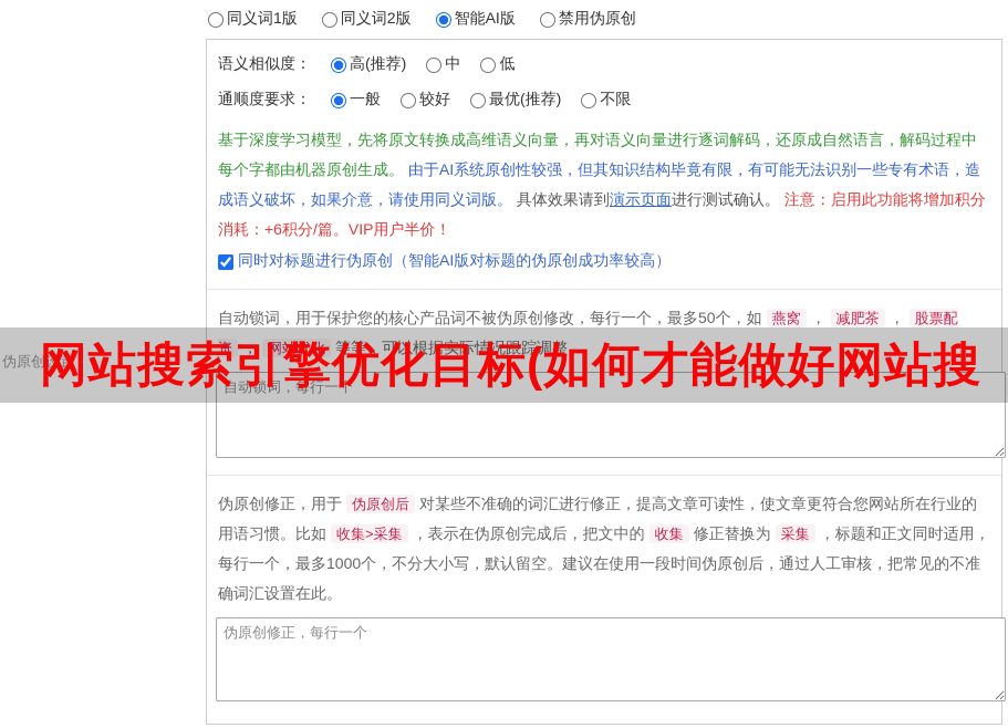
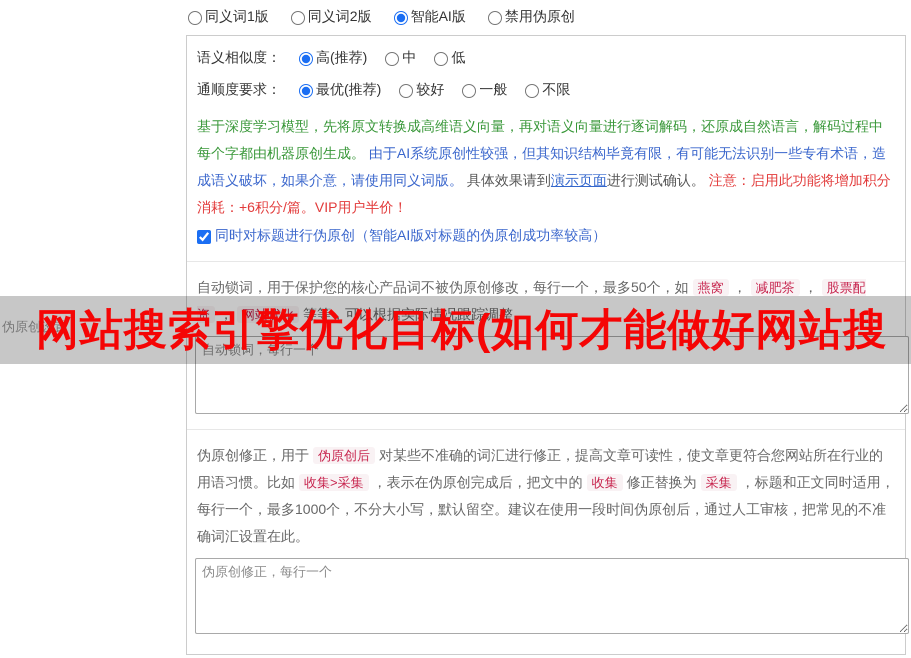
  同义词1版
  同义词2版
  智能AI版
  禁用伪原创
  语义相似度：
  高(推荐)
  中
  低
  通顺度要求：
- 一般
+ 最优(推荐)
  较好
- 最优(推荐)
+ 一般
  不限
  基于深度学习模型，先将原文转换成高维语义向量，再对语义向量进行逐词解码，还原成自然语言，解码过程中每个字都由机器原创生成。 由于AI系统原创性较强，但其知识结构毕竟有限，有可能无法识别一些专有术语，造成语义破坏，如果介意，请使用同义词版。 具体效果请到演示页面进行测试确认。 注意：启用此功能将增加积分消耗：+6积分/篇。VIP用户半价！
  同时对标题进行伪原创（智能AI版对标题的伪原创成功率较高）
  自动锁词，用于保护您的核心产品词不被伪原创修改，每行一个，最多50个，如 燕窝 ， 减肥茶 ， 股票配资 ， 网站优化 等等，可以根据实际情况跟踪调整。
  自动锁词，每行一个
  伪原创修正，用于 伪原创后 对某些不准确的词汇进行修正，提高文章可读性，使文章更符合您网站所在行业的用语习惯。比如 收集>采集 ，表示在伪原创完成后，把文中的 收集 修正替换为 采集 ，标题和正文同时适用，每行一个，最多1000个，不分大小写，默认留空。建议在使用一段时间伪原创后，通过人工审核，把常见的不准确词汇设置在此。
  伪原创修正，每行一个
  伪原创设置
  网站搜索引擎优化目标(如何才能做好网站搜
